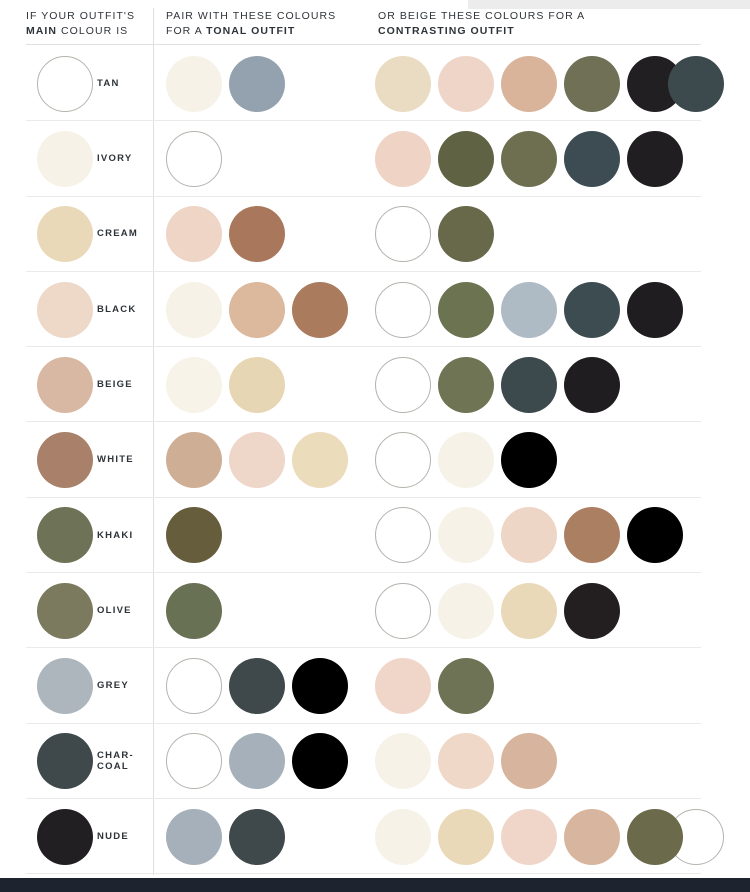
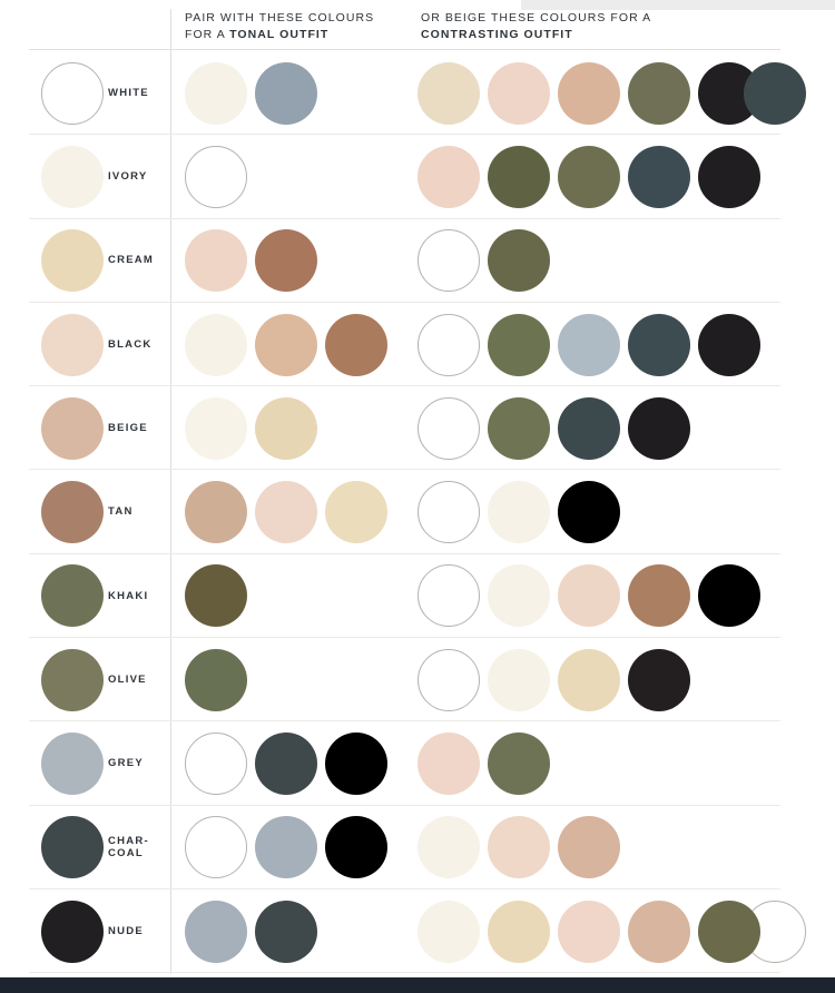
- IF YOUR OUTFIT'S
- MAIN COLOUR IS
  PAIR WITH THESE COLOURS
  FOR A TONAL OUTFIT
  OR BEIGE THESE COLOURS FOR A
  CONTRASTING OUTFIT
- TAN
+ WHITE
  IVORY
  CREAM
  BLACK
  BEIGE
- WHITE
+ TAN
  KHAKI
  OLIVE
  GREY
  CHAR-
  COAL
  NUDE
